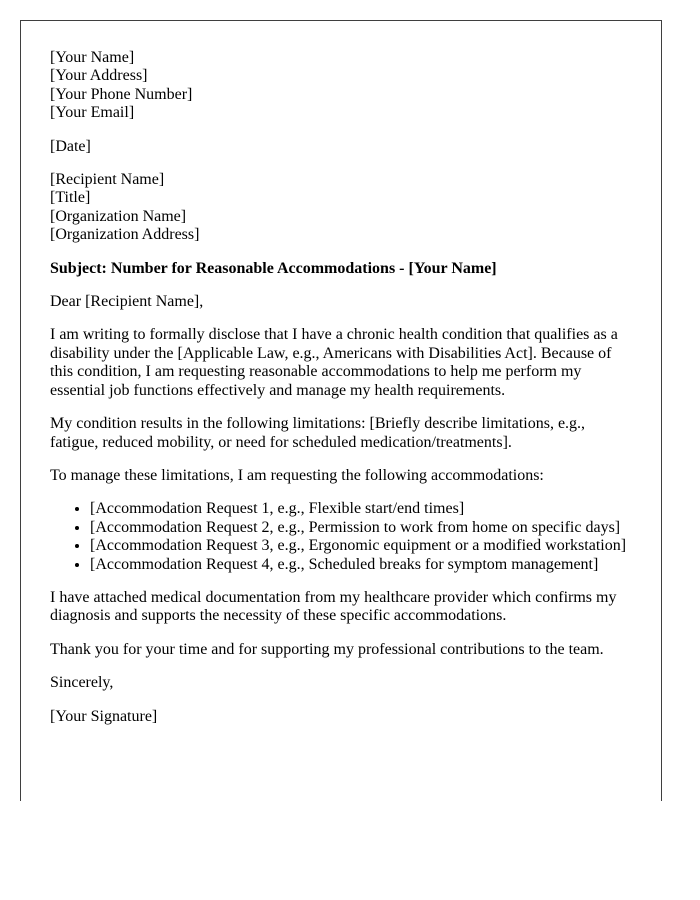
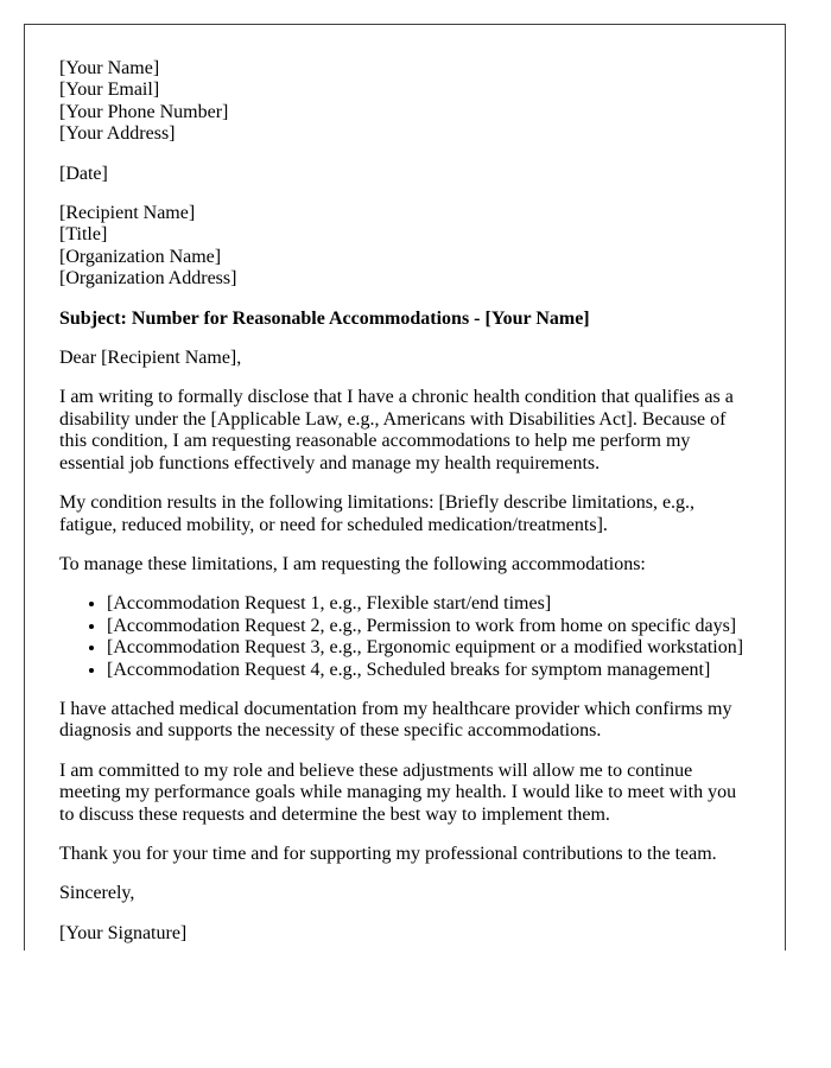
  [Your Name]
- [Your Address]
+ [Your Email]
  [Your Phone Number]
- [Your Email]
+ [Your Address]
  [Date]
  [Recipient Name]
  [Title]
  [Organization Name]
  [Organization Address]
  Subject: Number for Reasonable Accommodations - [Your Name]
  Dear [Recipient Name],
  I am writing to formally disclose that I have a chronic health condition that qualifies as a disability under the [Applicable Law, e.g., Americans with Disabilities Act]. Because of this condition, I am requesting reasonable accommodations to help me perform my essential job functions effectively and manage my health requirements.
  My condition results in the following limitations: [Briefly describe limitations, e.g., fatigue, reduced mobility, or need for scheduled medication/treatments].
  To manage these limitations, I am requesting the following accommodations:
  [Accommodation Request 1, e.g., Flexible start/end times]
  [Accommodation Request 2, e.g., Permission to work from home on specific days]
  [Accommodation Request 3, e.g., Ergonomic equipment or a modified workstation]
  [Accommodation Request 4, e.g., Scheduled breaks for symptom management]
  I have attached medical documentation from my healthcare provider which confirms my diagnosis and supports the necessity of these specific accommodations.
+ I am committed to my role and believe these adjustments will allow me to continue meeting my performance goals while managing my health. I would like to meet with you to discuss these requests and determine the best way to implement them.
  Thank you for your time and for supporting my professional contributions to the team.
  Sincerely,
  [Your Signature]
